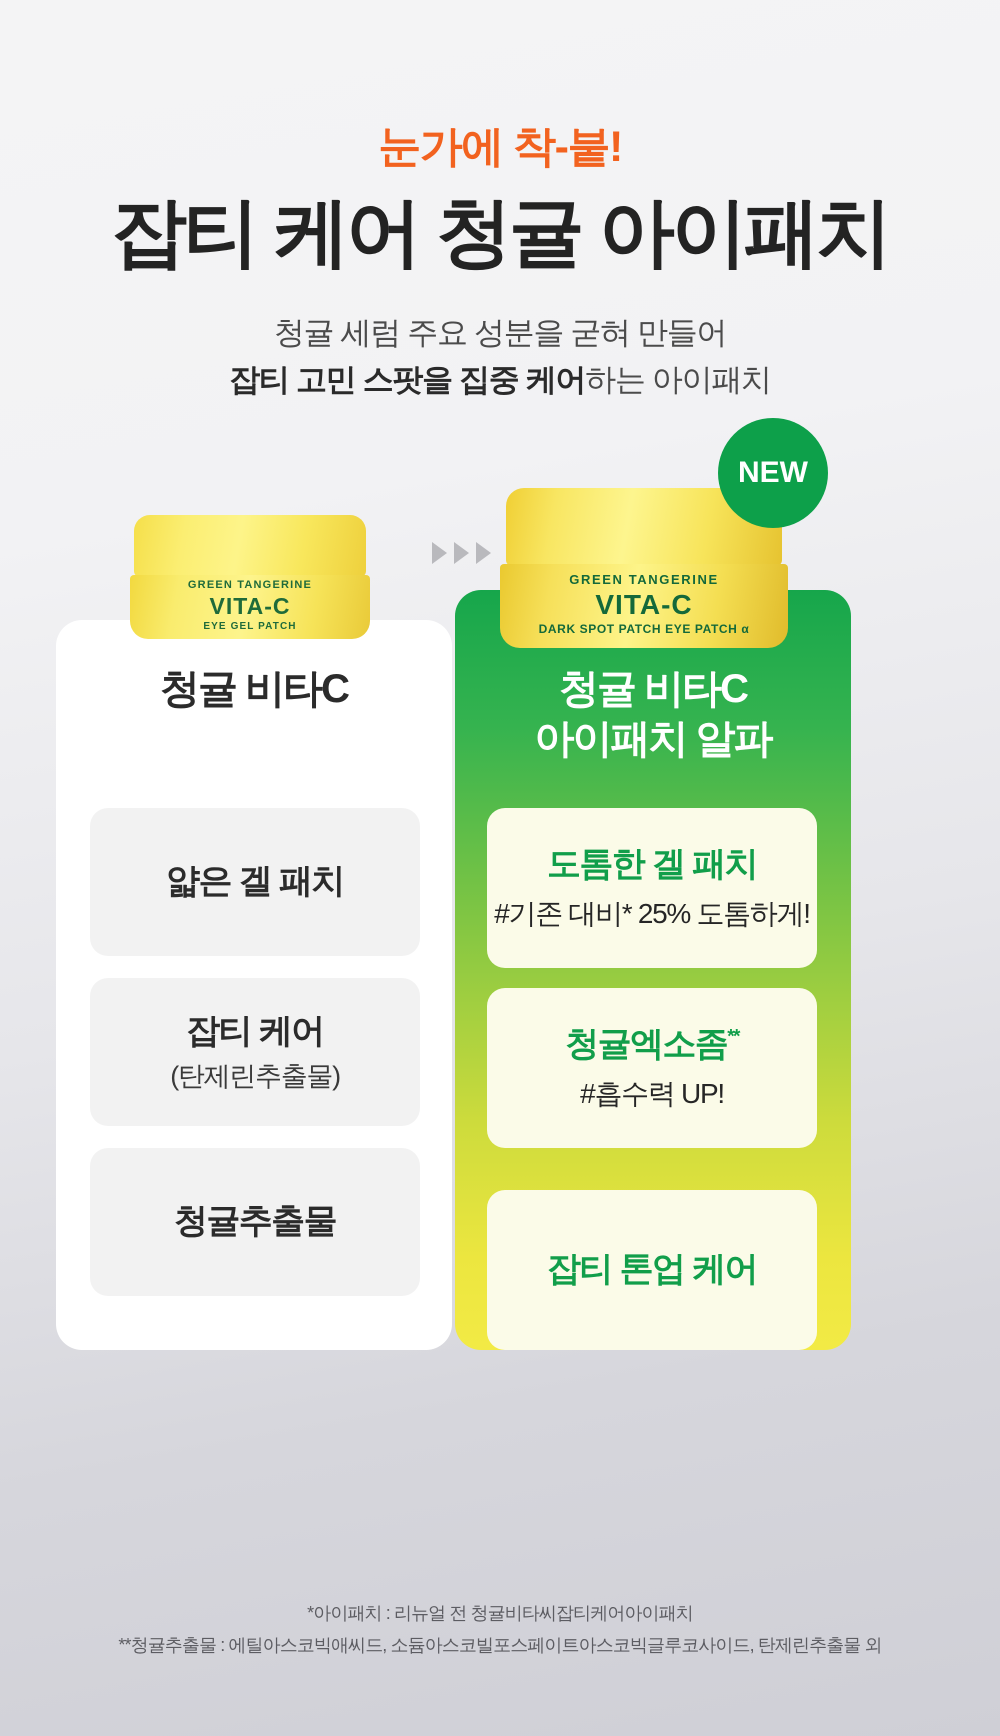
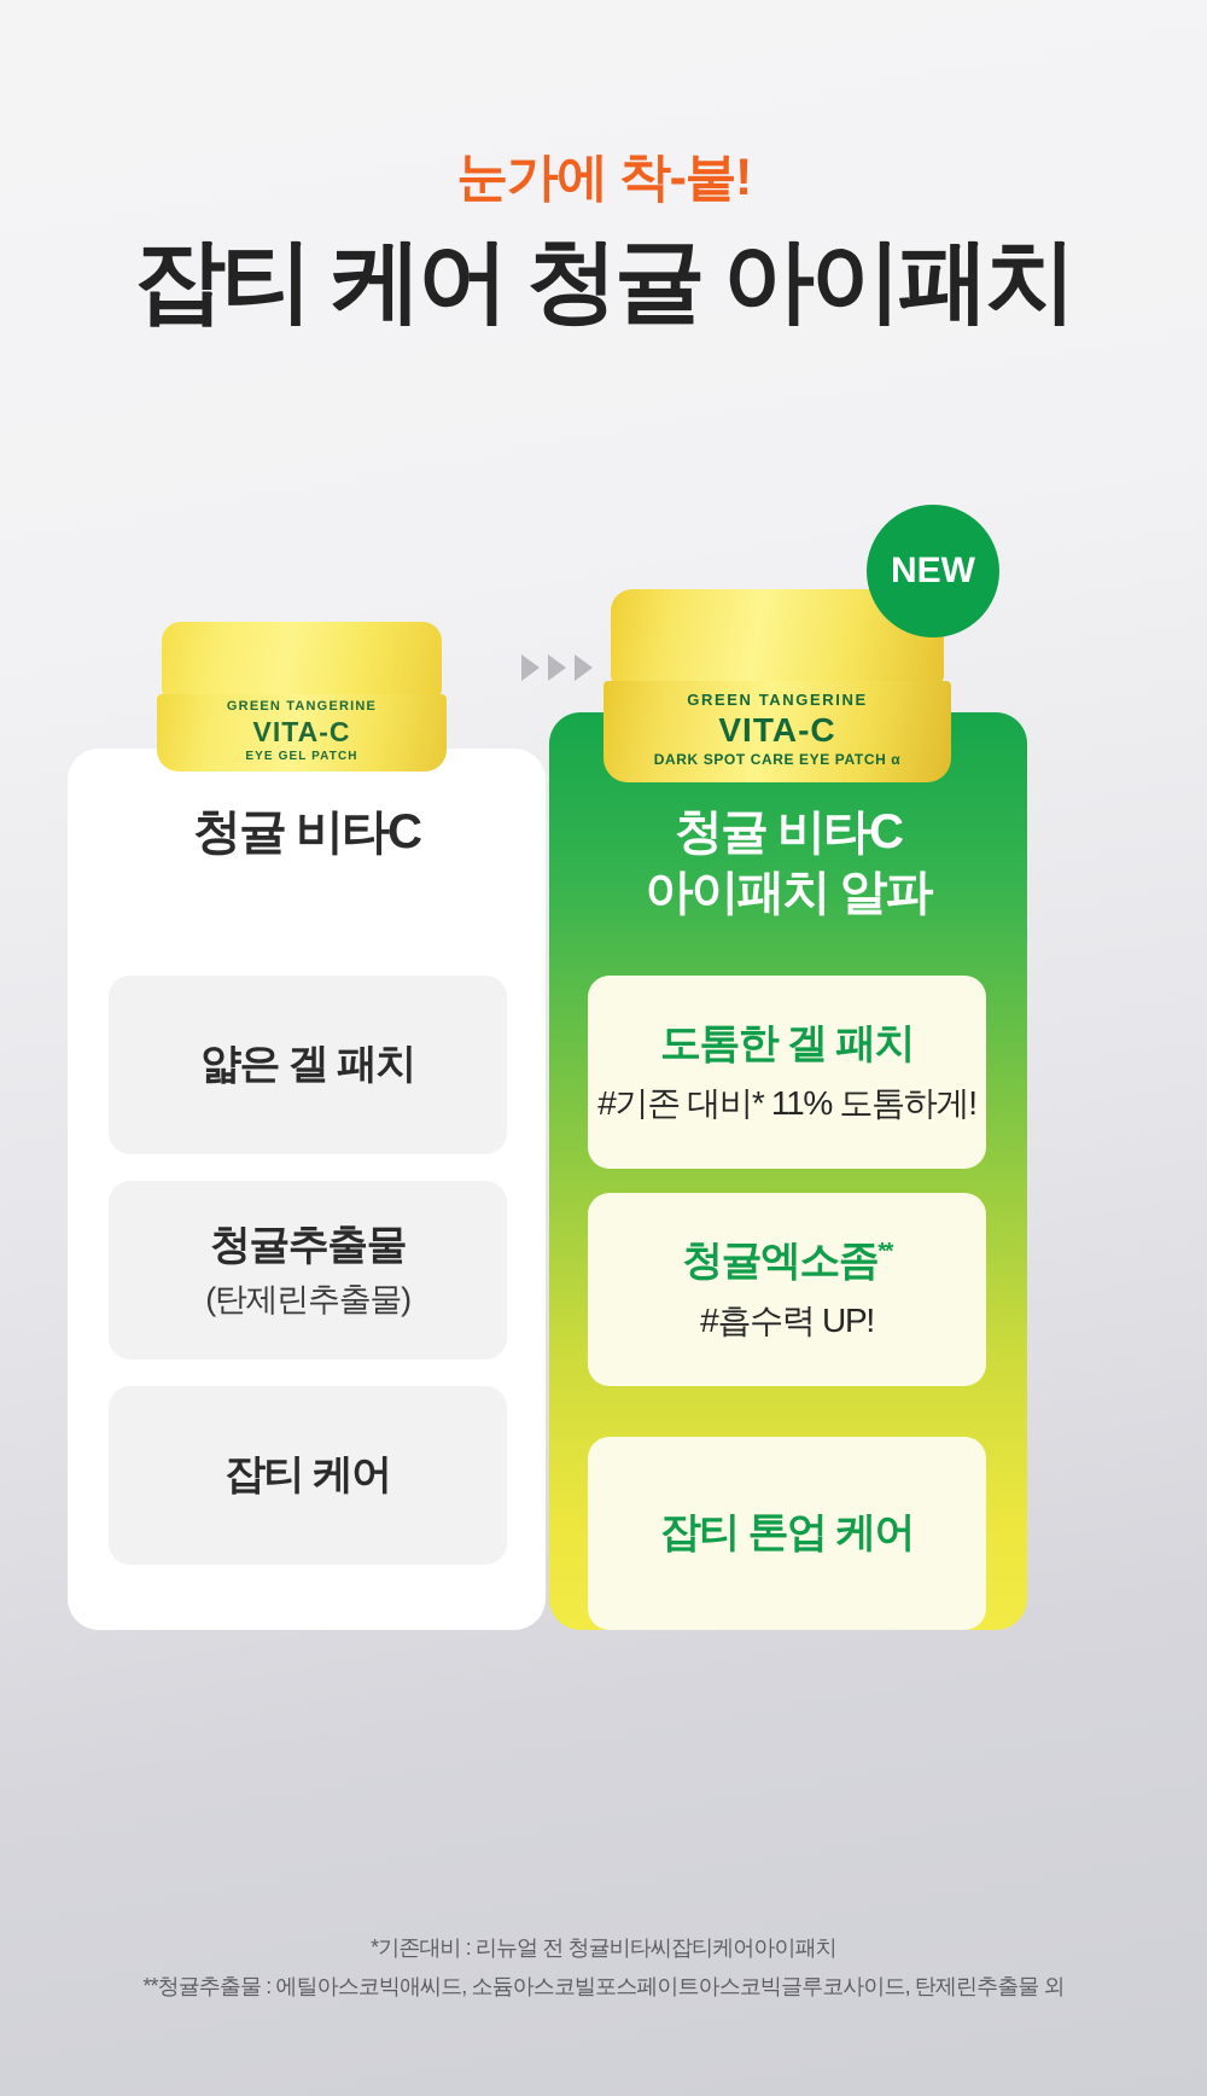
  눈가에 착-붙!
  잡티 케어 청귤 아이패치
- 청귤 세럼 주요 성분을 굳혀 만들어
- 잡티 고민 스팟을 집중 케어하는 아이패치
  NEW
  GREEN TANGERINE
  VITA-C
  EYE GEL PATCH
  GREEN TANGERINE
  VITA-C
- DARK SPOT PATCH EYE PATCH α
+ DARK SPOT CARE EYE PATCH α
  청귤 비타C
  청귤 비타C
  아이패치 알파
  얇은 겔 패치
- 잡티 케어
+ 청귤추출물
  (탄제린추출물)
- 청귤추출물
+ 잡티 케어
  도톰한 겔 패치
- #기존 대비* 25% 도톰하게!
+ #기존 대비* 11% 도톰하게!
  청귤엑소좀**
  #흡수력 UP!
  잡티 톤업 케어
- *아이패치 : 리뉴얼 전 청귤비타씨잡티케어아이패치
+ *기존대비 : 리뉴얼 전 청귤비타씨잡티케어아이패치
  **청귤추출물 : 에틸아스코빅애씨드, 소듐아스코빌포스페이트아스코빅글루코사이드, 탄제린추출물 외
